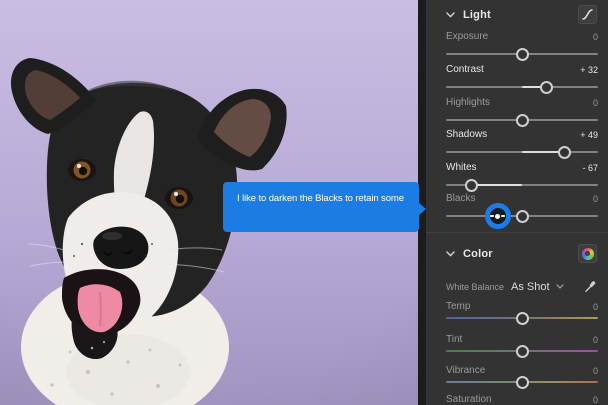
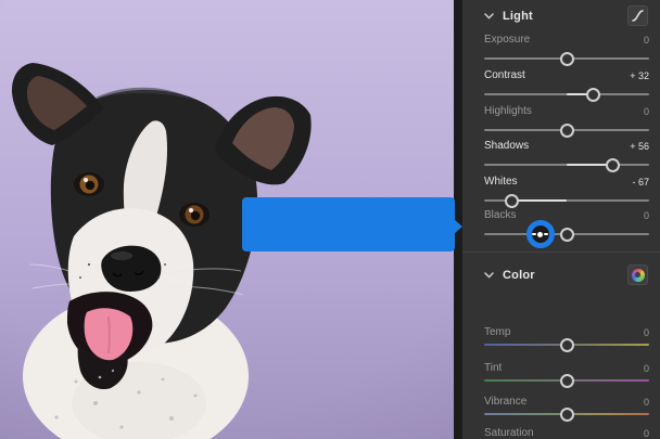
- I like to darken the Blacks to retain some
  Light
  Exposure
  0
  Contrast
  + 32
  Highlights
  0
  Shadows
- + 49
+ + 56
  Whites
  - 67
  Blacks
  0
  Color
- White Balance
- As Shot
  Temp
  0
  Tint
  0
  Vibrance
  0
  Saturation
  0
